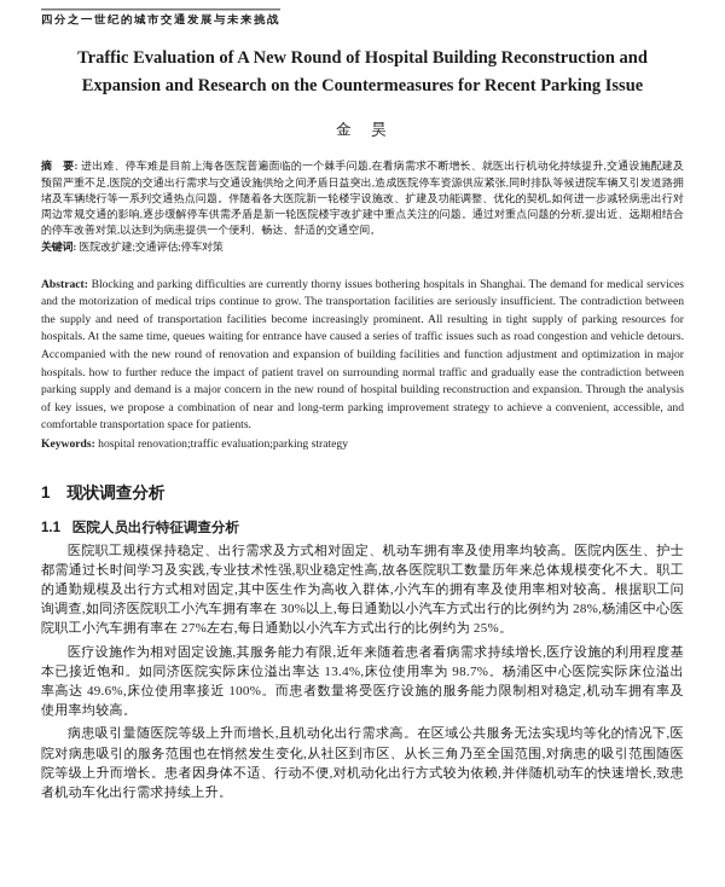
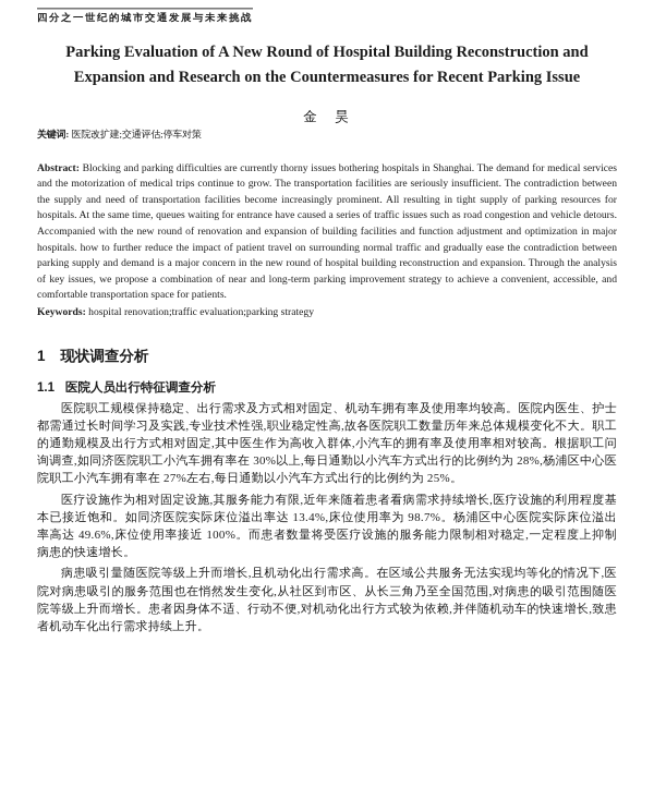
  四分之一世纪的城市交通发展与未来挑战
- Traffic Evaluation of A New Round of Hospital Building Reconstruction and Expansion and Research on the Countermeasures for Recent Parking Issue
+ Parking Evaluation of A New Round of Hospital Building Reconstruction and Expansion and Research on the Countermeasures for Recent Parking Issue
  金 昊
- 摘 要: 进出难、停车难是目前上海各医院普遍面临的一个棘手问题,在看病需求不断增长、就医出行机动化持续提升,交通设施配建及预留严重不足,医院的交通出行需求与交通设施供给之间矛盾日益突出,造成医院停车资源供应紧张,同时排队等候进院车辆又引发道路拥堵及车辆绕行等一系列交通热点问题。伴随着各大医院新一轮楼宇设施改、扩建及功能调整、优化的契机,如何进一步减轻病患出行对周边常规交通的影响,逐步缓解停车供需矛盾是新一轮医院楼宇改扩建中重点关注的问题。通过对重点问题的分析,提出近、远期相结合的停车改善对策,以达到为病患提供一个便利、畅达、舒适的交通空间。
  关键词: 医院改扩建;交通评估;停车对策
  Abstract: Blocking and parking difficulties are currently thorny issues bothering hospitals in Shanghai. The demand for medical services and the motorization of medical trips continue to grow. The transportation facilities are seriously insufficient. The contradiction between the supply and need of transportation facilities become increasingly prominent. All resulting in tight supply of parking resources for hospitals. At the same time, queues waiting for entrance have caused a series of traffic issues such as road congestion and vehicle detours. Accompanied with the new round of renovation and expansion of building facilities and function adjustment and optimization in major hospitals. how to further reduce the impact of patient travel on surrounding normal traffic and gradually ease the contradiction between parking supply and demand is a major concern in the new round of hospital building reconstruction and expansion. Through the analysis of key issues, we propose a combination of near and long-term parking improvement strategy to achieve a convenient, accessible, and comfortable transportation space for patients.
  Keywords: hospital renovation;traffic evaluation;parking strategy
  1 现状调查分析
  1.1 医院人员出行特征调查分析
  医院职工规模保持稳定、出行需求及方式相对固定、机动车拥有率及使用率均较高。医院内医生、护士都需通过长时间学习及实践,专业技术性强,职业稳定性高,故各医院职工数量历年来总体规模变化不大。职工的通勤规模及出行方式相对固定,其中医生作为高收入群体,小汽车的拥有率及使用率相对较高。根据职工问询调查,如同济医院职工小汽车拥有率在 30%以上,每日通勤以小汽车方式出行的比例约为 28%,杨浦区中心医院职工小汽车拥有率在 27%左右,每日通勤以小汽车方式出行的比例约为 25%。
- 医疗设施作为相对固定设施,其服务能力有限,近年来随着患者看病需求持续增长,医疗设施的利用程度基本已接近饱和。如同济医院实际床位溢出率达 13.4%,床位使用率为 98.7%。杨浦区中心医院实际床位溢出率高达 49.6%,床位使用率接近 100%。而患者数量将受医疗设施的服务能力限制相对稳定,机动车拥有率及使用率均较高。
+ 医疗设施作为相对固定设施,其服务能力有限,近年来随着患者看病需求持续增长,医疗设施的利用程度基本已接近饱和。如同济医院实际床位溢出率达 13.4%,床位使用率为 98.7%。杨浦区中心医院实际床位溢出率高达 49.6%,床位使用率接近 100%。而患者数量将受医疗设施的服务能力限制相对稳定,一定程度上抑制病患的快速增长。
  病患吸引量随医院等级上升而增长,且机动化出行需求高。在区域公共服务无法实现均等化的情况下,医院对病患吸引的服务范围也在悄然发生变化,从社区到市区、从长三角乃至全国范围,对病患的吸引范围随医院等级上升而增长。患者因身体不适、行动不便,对机动化出行方式较为依赖,并伴随机动车的快速增长,致患者机动车化出行需求持续上升。
